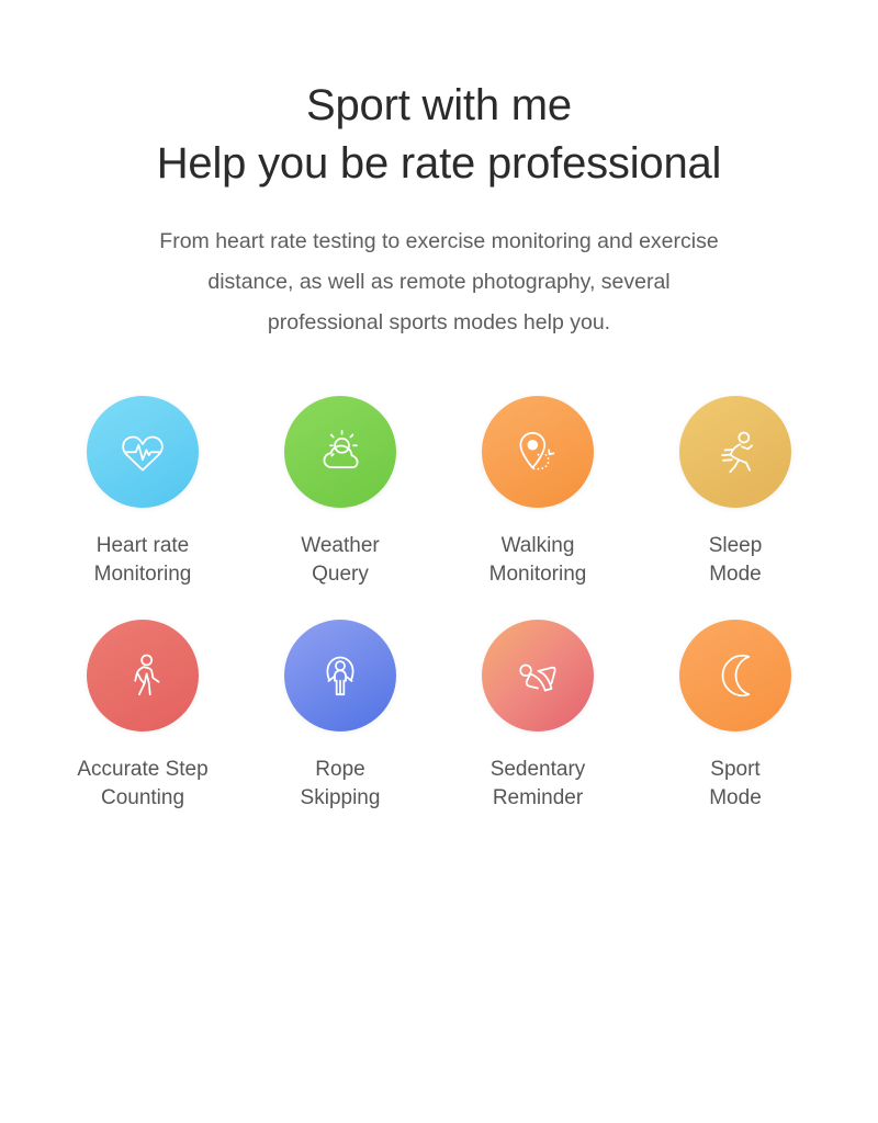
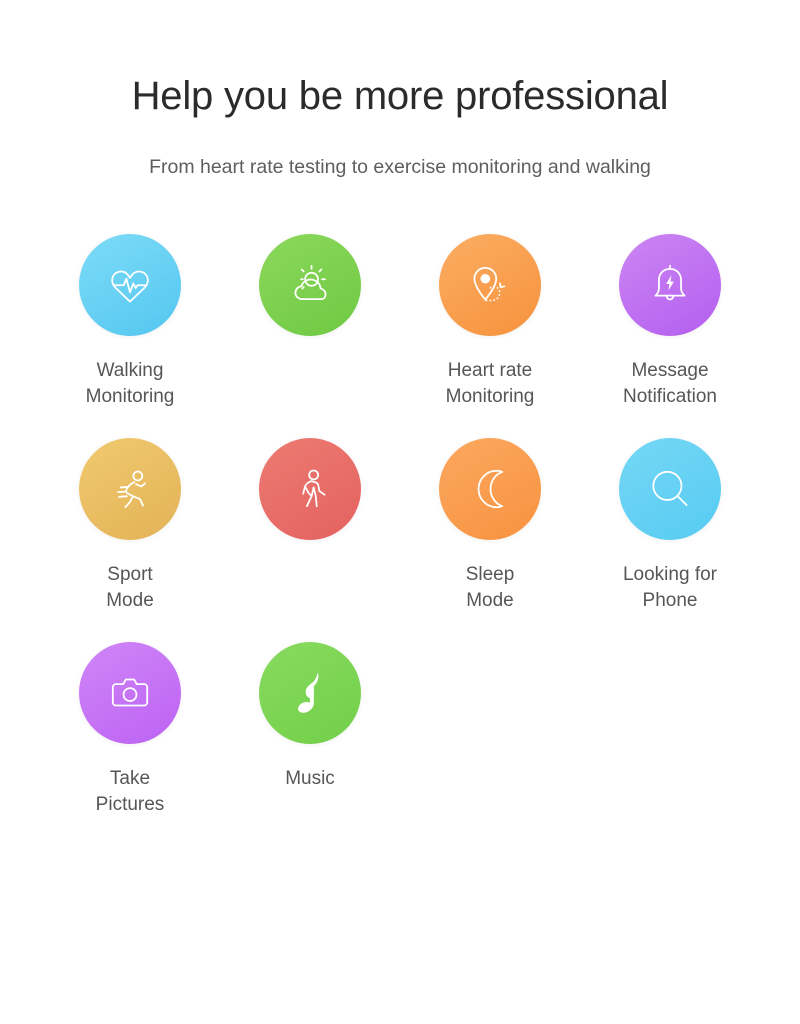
- Sport with me
- Help you be rate professional
+ Help you be more professional
- From heart rate testing to exercise monitoring and exercise
+ From heart rate testing to exercise monitoring and walking
- distance, as well as remote photography, several
- professional sports modes help you.
- Heart rate
+ Walking
  Monitoring
- Weather
- Query
- Walking
+ Heart rate
  Monitoring
+ Message
+ Notification
- Sleep
+ Sport
  Mode
- Accurate Step
- Counting
- Rope
- Skipping
- Sedentary
- Reminder
- Sport
+ Sleep
  Mode
+ Looking for
+ Phone
+ Take
+ Pictures
+ Music
